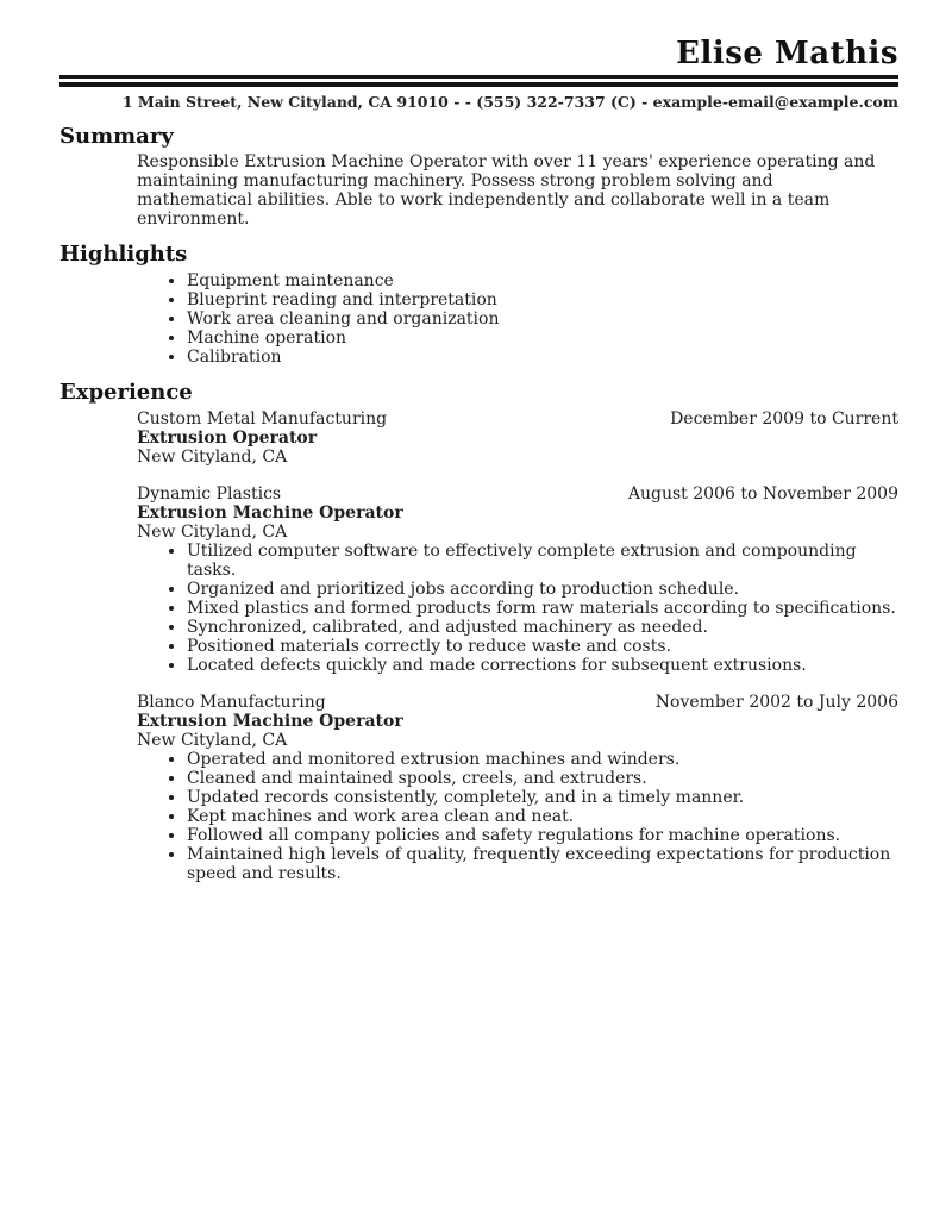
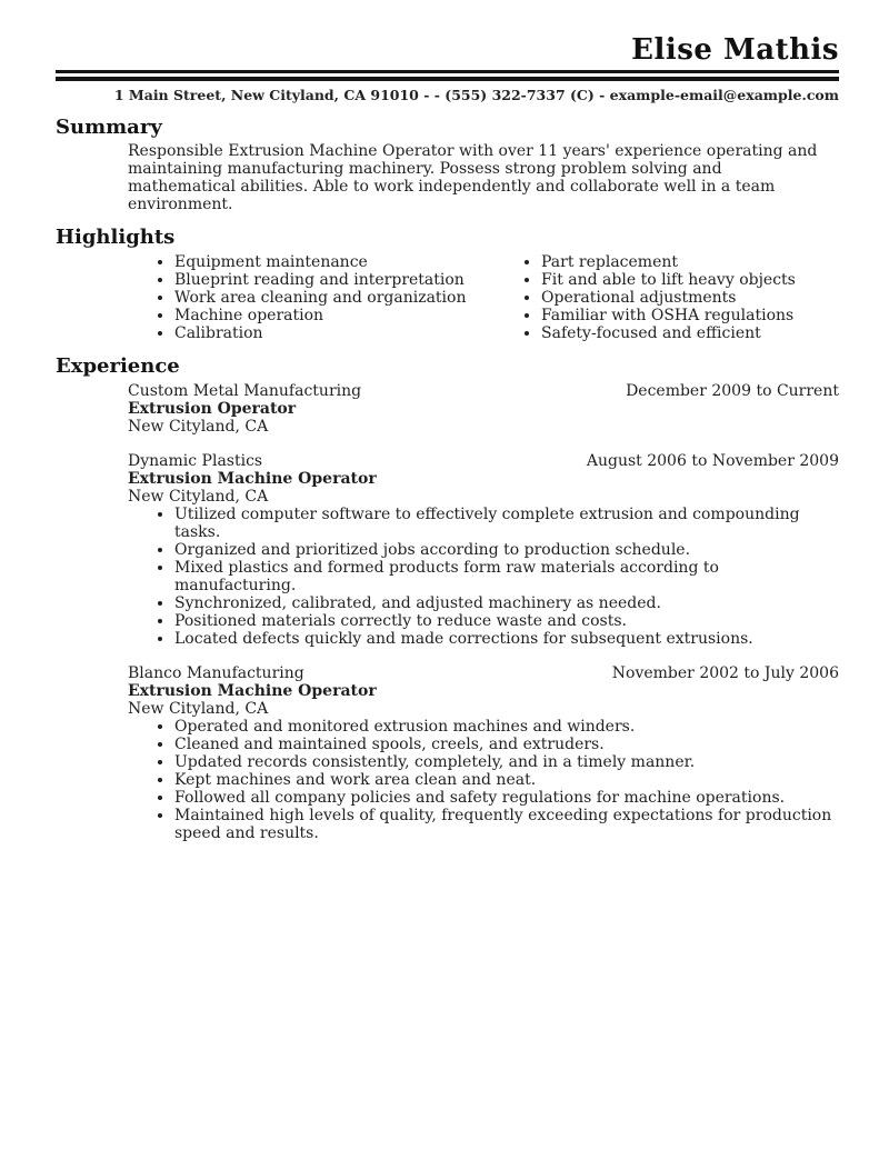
  Elise Mathis
  1 Main Street, New Cityland, CA 91010 - - (555) 322-7337 (C) - example-email@example.com
  Summary
  Responsible Extrusion Machine Operator with over 11 years' experience operating and maintaining manufacturing machinery. Possess strong problem solving and mathematical abilities. Able to work independently and collaborate well in a team environment.
  Highlights
  Equipment maintenance
  Blueprint reading and interpretation
  Work area cleaning and organization
  Machine operation
  Calibration
+ Part replacement
+ Fit and able to lift heavy objects
+ Operational adjustments
+ Familiar with OSHA regulations
+ Safety-focused and efficient
  Experience
  Custom Metal Manufacturing
  December 2009 to Current
  Extrusion Operator
  New Cityland, CA
  Dynamic Plastics
  August 2006 to November 2009
  Extrusion Machine Operator
  New Cityland, CA
  Utilized computer software to effectively complete extrusion and compounding tasks.
  Organized and prioritized jobs according to production schedule.
- Mixed plastics and formed products form raw materials according to specifications.
+ Mixed plastics and formed products form raw materials according to manufacturing.
  Synchronized, calibrated, and adjusted machinery as needed.
  Positioned materials correctly to reduce waste and costs.
  Located defects quickly and made corrections for subsequent extrusions.
  Blanco Manufacturing
  November 2002 to July 2006
  Extrusion Machine Operator
  New Cityland, CA
  Operated and monitored extrusion machines and winders.
  Cleaned and maintained spools, creels, and extruders.
  Updated records consistently, completely, and in a timely manner.
  Kept machines and work area clean and neat.
  Followed all company policies and safety regulations for machine operations.
  Maintained high levels of quality, frequently exceeding expectations for production speed and results.
